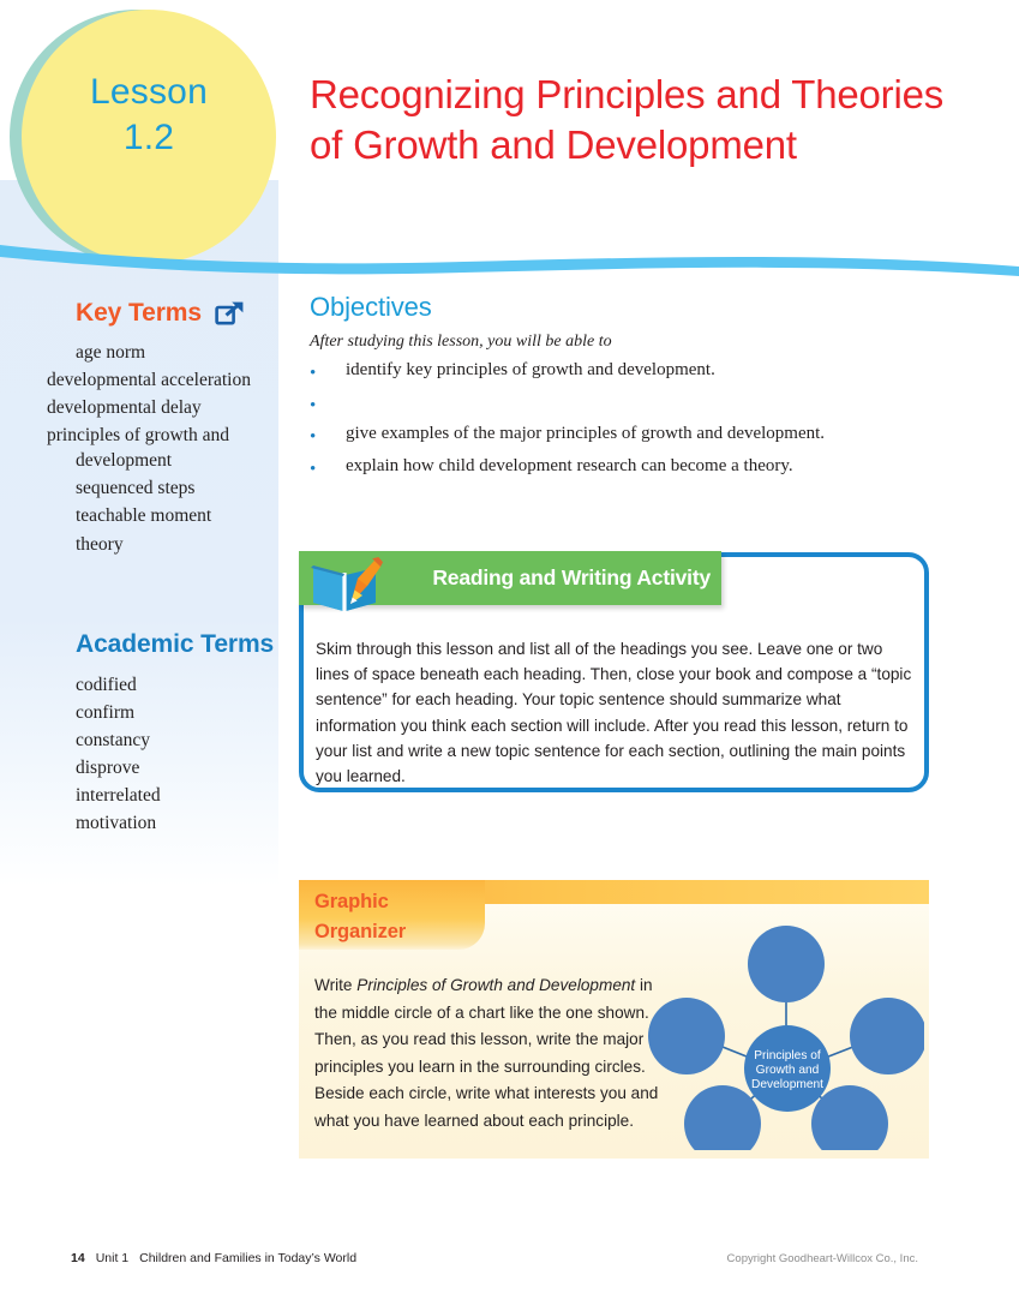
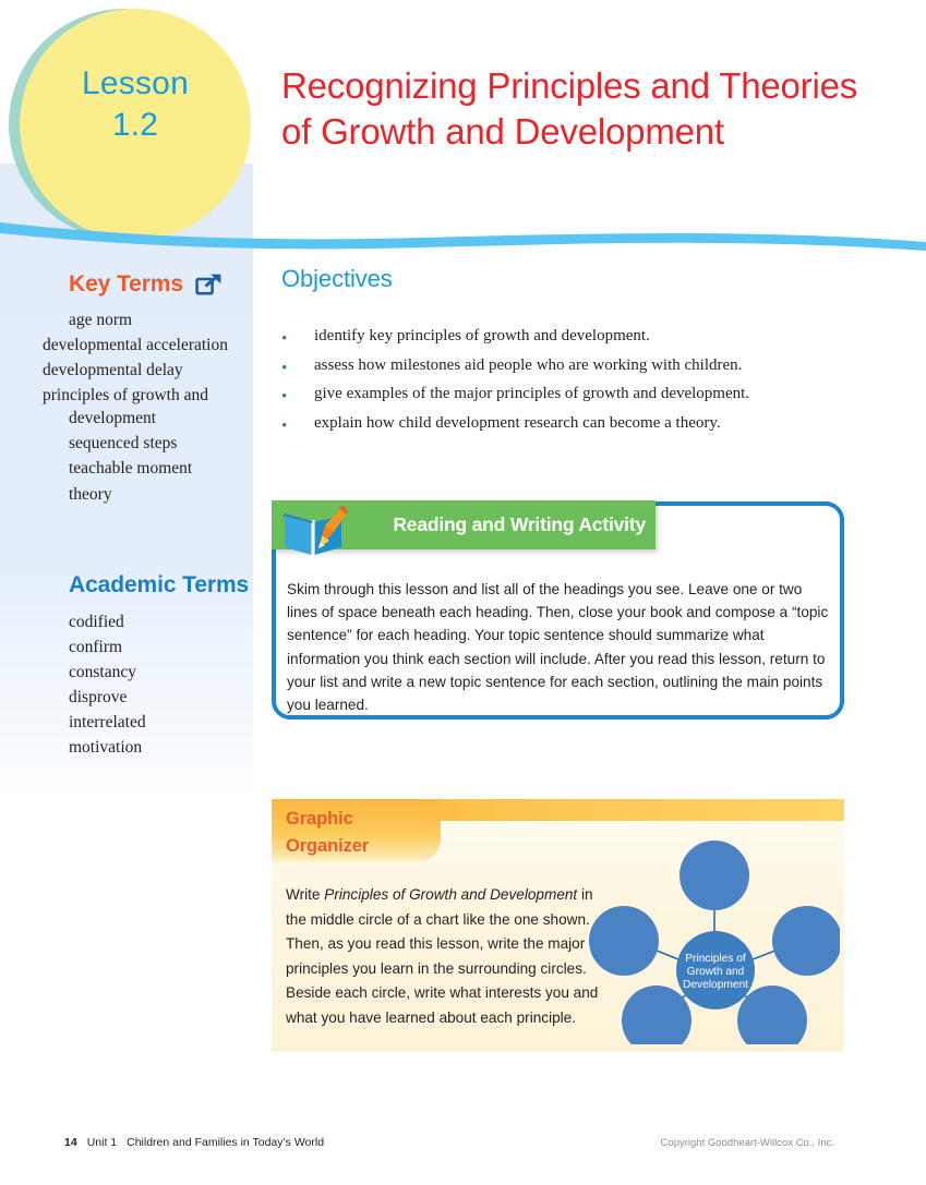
  Lesson
  1.2
  Recognizing Principles and Theories of Growth and Development
  Key Terms
  age norm
  developmental acceleration
  developmental delay
  principles of growth and development
  sequenced steps
  teachable moment
  theory
  Academic Terms
  codified
  confirm
  constancy
  disprove
  interrelated
  motivation
  Objectives
- After studying this lesson, you will be able to
  •
  identify key principles of growth and development.
  •
+ assess how milestones aid people who are working with children.
  •
  give examples of the major principles of growth and development.
  •
  explain how child development research can become a theory.
  Reading and Writing Activity
  Skim through this lesson and list all of the headings you see. Leave one or two lines of space beneath each heading. Then, close your book and compose a “topic sentence” for each heading. Your topic sentence should summarize what information you think each section will include. After you read this lesson, return to your list and write a new topic sentence for each section, outlining the main points you learned.
  Graphic
  Organizer
  Write Principles of Growth and Development in the middle circle of a chart like the one shown. Then, as you read this lesson, write the major principles you learn in the surrounding circles. Beside each circle, write what interests you and what you have learned about each principle.
  Principles of
  Growth and
  Development
  14
  Unit 1
  Children and Families in Today’s World
  Copyright Goodheart-Willcox Co., Inc.
